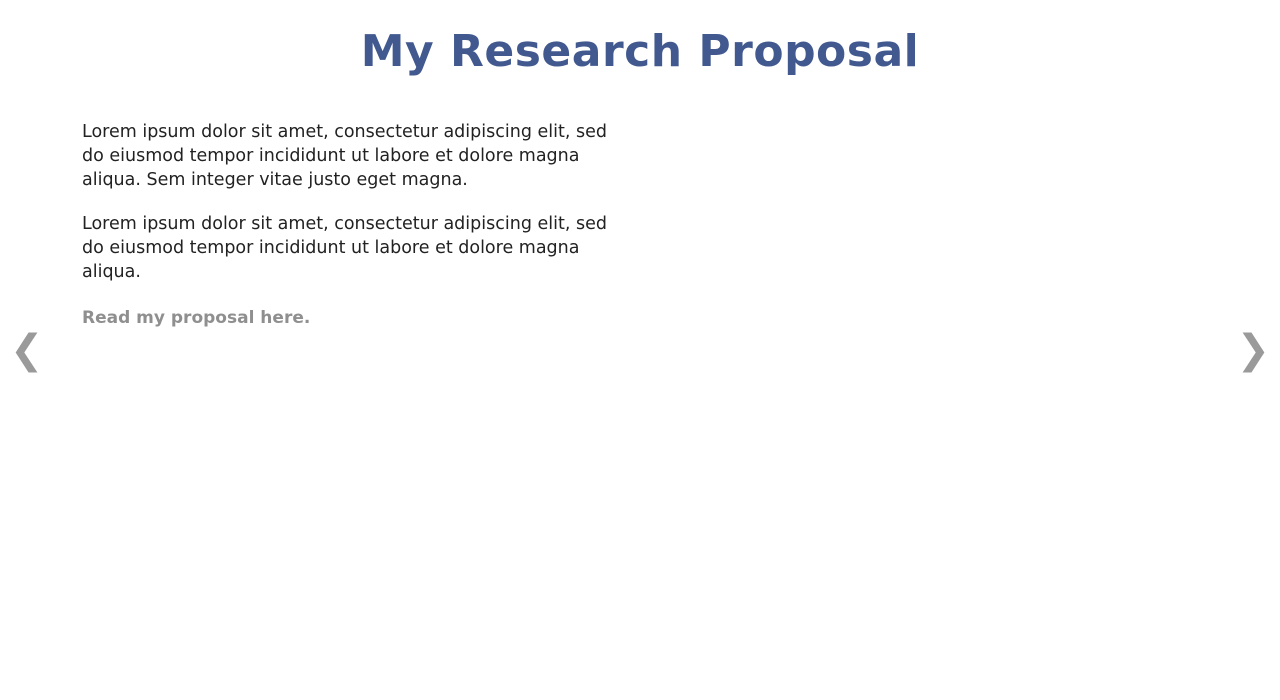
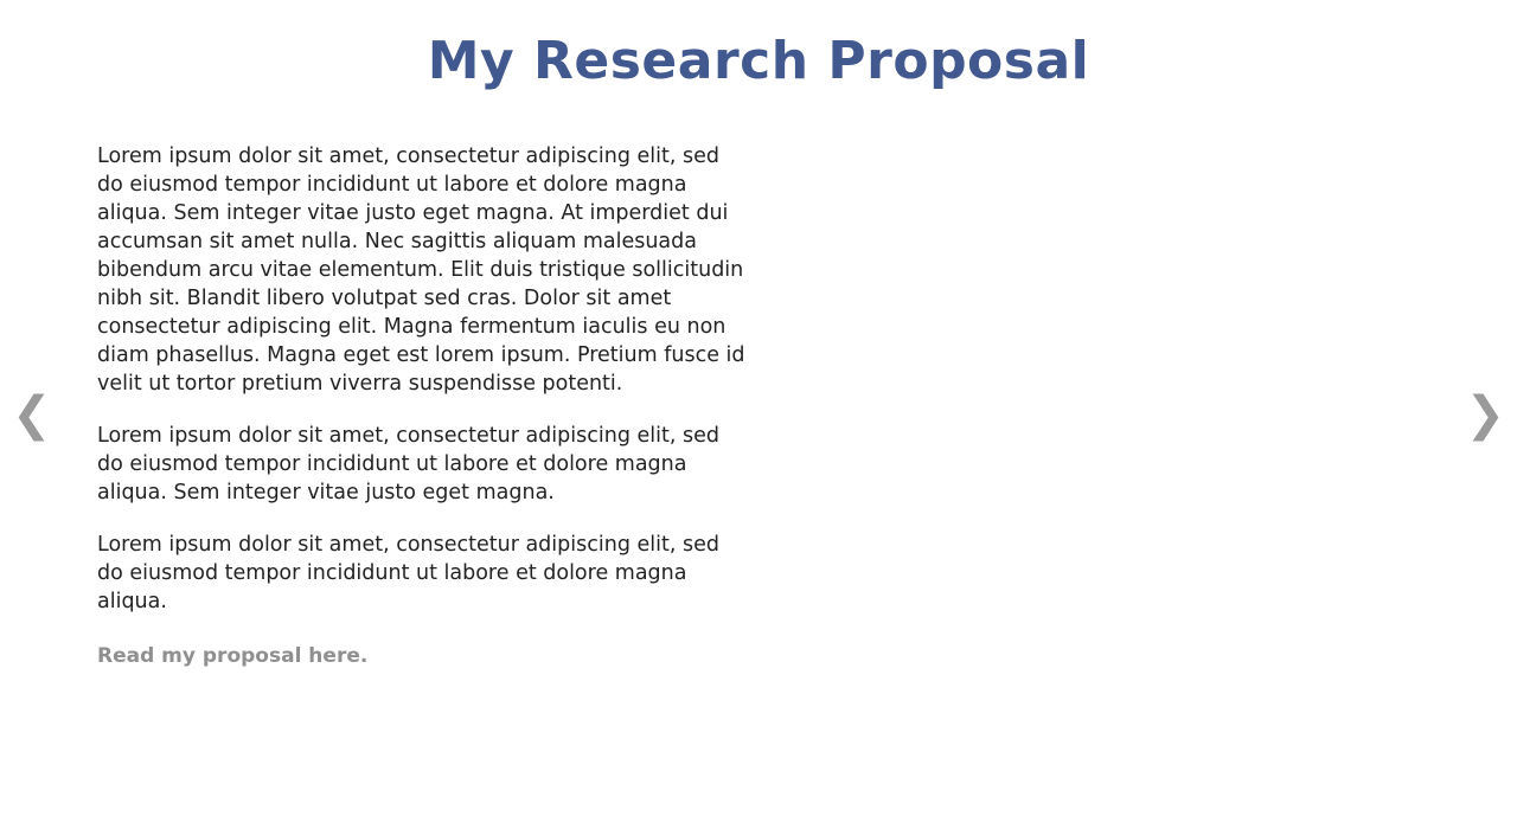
  My Research Proposal
+ Lorem ipsum dolor sit amet, consectetur adipiscing elit, sed do eiusmod tempor incididunt ut labore et dolore magna aliqua. Sem integer vitae justo eget magna. At imperdiet dui accumsan sit amet nulla. Nec sagittis aliquam malesuada bibendum arcu vitae elementum. Elit duis tristique sollicitudin nibh sit. Blandit libero volutpat sed cras. Dolor sit amet consectetur adipiscing elit. Magna fermentum iaculis eu non diam phasellus. Magna eget est lorem ipsum. Pretium fusce id velit ut tortor pretium viverra suspendisse potenti.
  Lorem ipsum dolor sit amet, consectetur adipiscing elit, sed do eiusmod tempor incididunt ut labore et dolore magna aliqua. Sem integer vitae justo eget magna.
  Lorem ipsum dolor sit amet, consectetur adipiscing elit, sed do eiusmod tempor incididunt ut labore et dolore magna aliqua.
  Read my proposal here.
  ❮
  ❯
